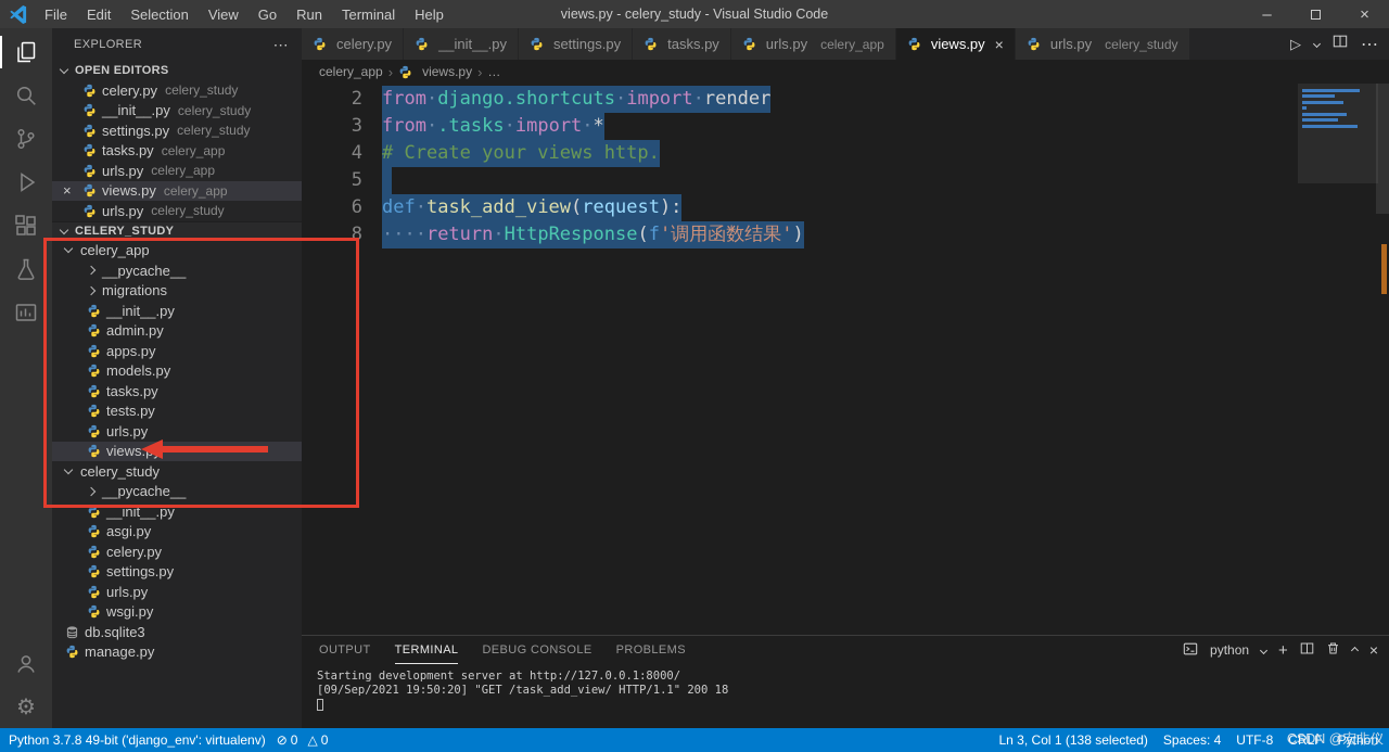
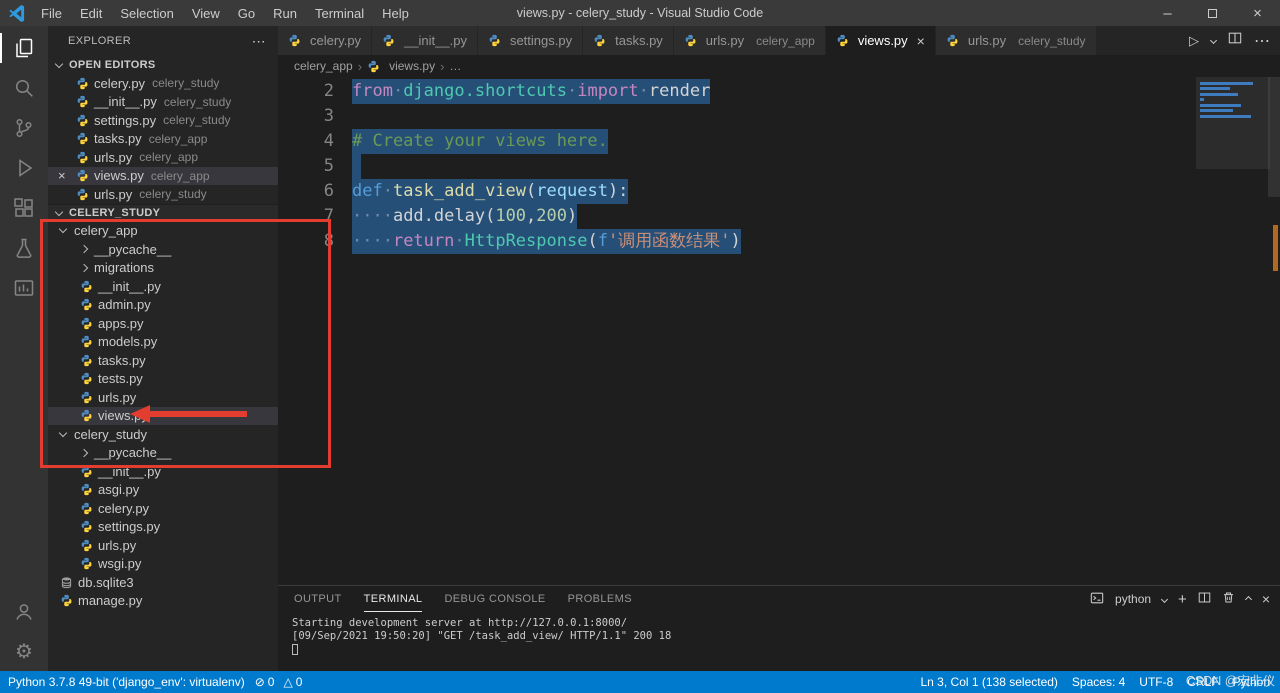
  File
  Edit
  Selection
  View
  Go
  Run
  Terminal
  Help
  views.py - celery_study - Visual Studio Code
  –
  ×
  ⚙
  EXPLORER
  ⋯
  OPEN EDITORS
  celery.py
  celery_study
  __init__.py
  celery_study
  settings.py
  celery_study
  tasks.py
  celery_app
  urls.py
  celery_app
  ×
  views.py
  celery_app
  urls.py
  celery_study
  CELERY_STUDY
  celery_app
  __pycache__
  migrations
  __init__.py
  admin.py
  apps.py
  models.py
  tasks.py
  tests.py
  urls.py
  views.
  celery_study
  __pycache__
  __init__.py
  asgi.py
  celery.py
  settings.py
  urls.py
  wsgi.py
  db.sqlite3
  manage.py
  celery.py
  __init__.py
  settings.py
  tasks.py
  urls.py
  celery_app
  views.py
  ×
  urls.py
  celery_study
  ▷
  ⋯
  celery_app
  ›
  views.py
  ›
  …
  2
  from·django.shortcuts·import·render
  3
- from·.tasks·import·*
  4
- # Create your views http.
+ # Create your views here.
  5
  6
  def·task_add_view(request):
+ 7
+ ····add.delay(100,200)
  8
  ····return·HttpResponse(f'调用函数结果')
  OUTPUT
  TERMINAL
  DEBUG CONSOLE
  PROBLEMS
  python
  +
  ×
  Starting development server at http://127.0.0.1:8000/
  [09/Sep/2021 19:50:20] "GET /task_add_view/ HTTP/1.1" 200 18
  Python 3.7.8 49-bit ('django_env': virtualenv)
  ⊘
  0
  △
  0
  Ln 3, Col 1 (138 selected)
  Spaces: 4
  UTF-8
  CRLF
  Python
  CSDN @宏非仪
